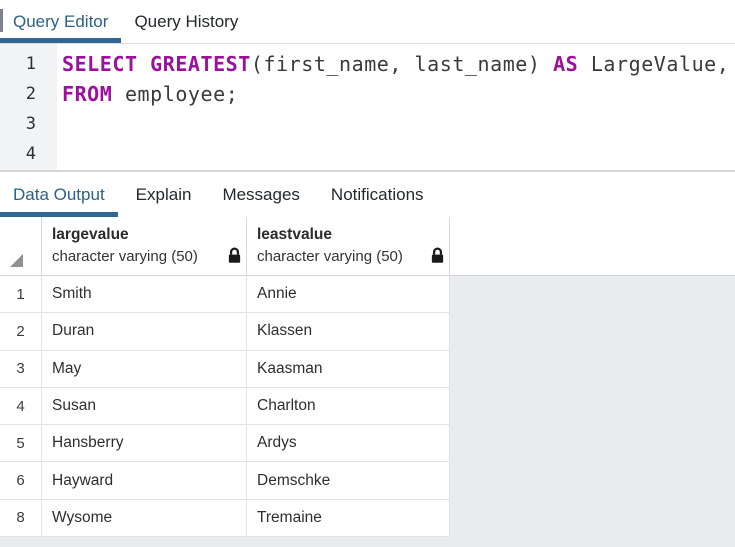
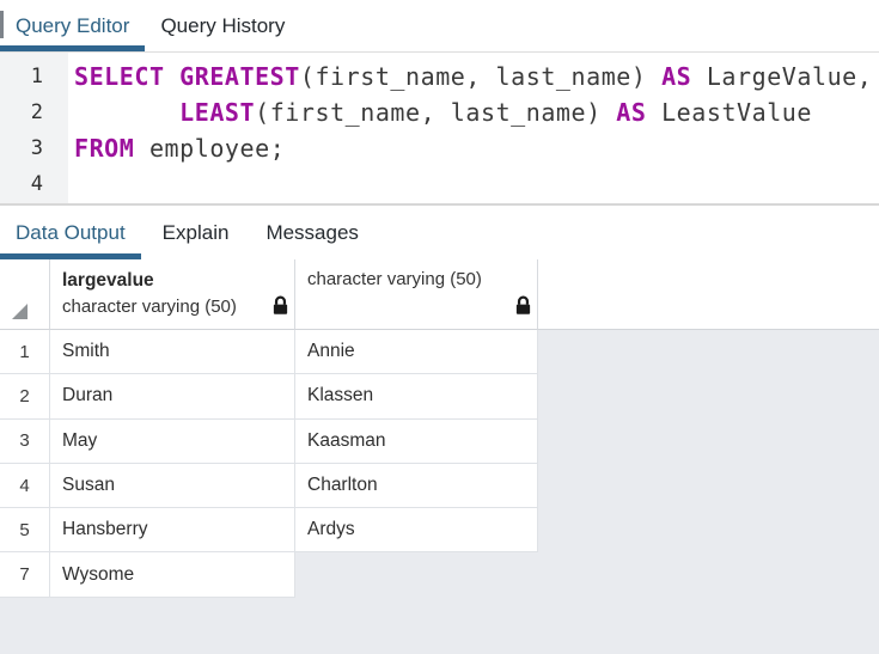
  Query Editor
  Query History
  1
  2
  3
  4
  SELECT GREATEST(first_name, last_name) AS LargeValue,
+ LEAST(first_name, last_name) AS LeastValue
  FROM employee;
  Data Output
  Explain
  Messages
- Notifications
  largevalue
  character varying (50)
- leastvalue
  character varying (50)
  1
  Smith
  Annie
  2
  Duran
  Klassen
  3
  May
  Kaasman
  4
  Susan
  Charlton
  5
  Hansberry
  Ardys
- 6
- Hayward
- Demschke
- 8
+ 7
  Wysome
- Tremaine
